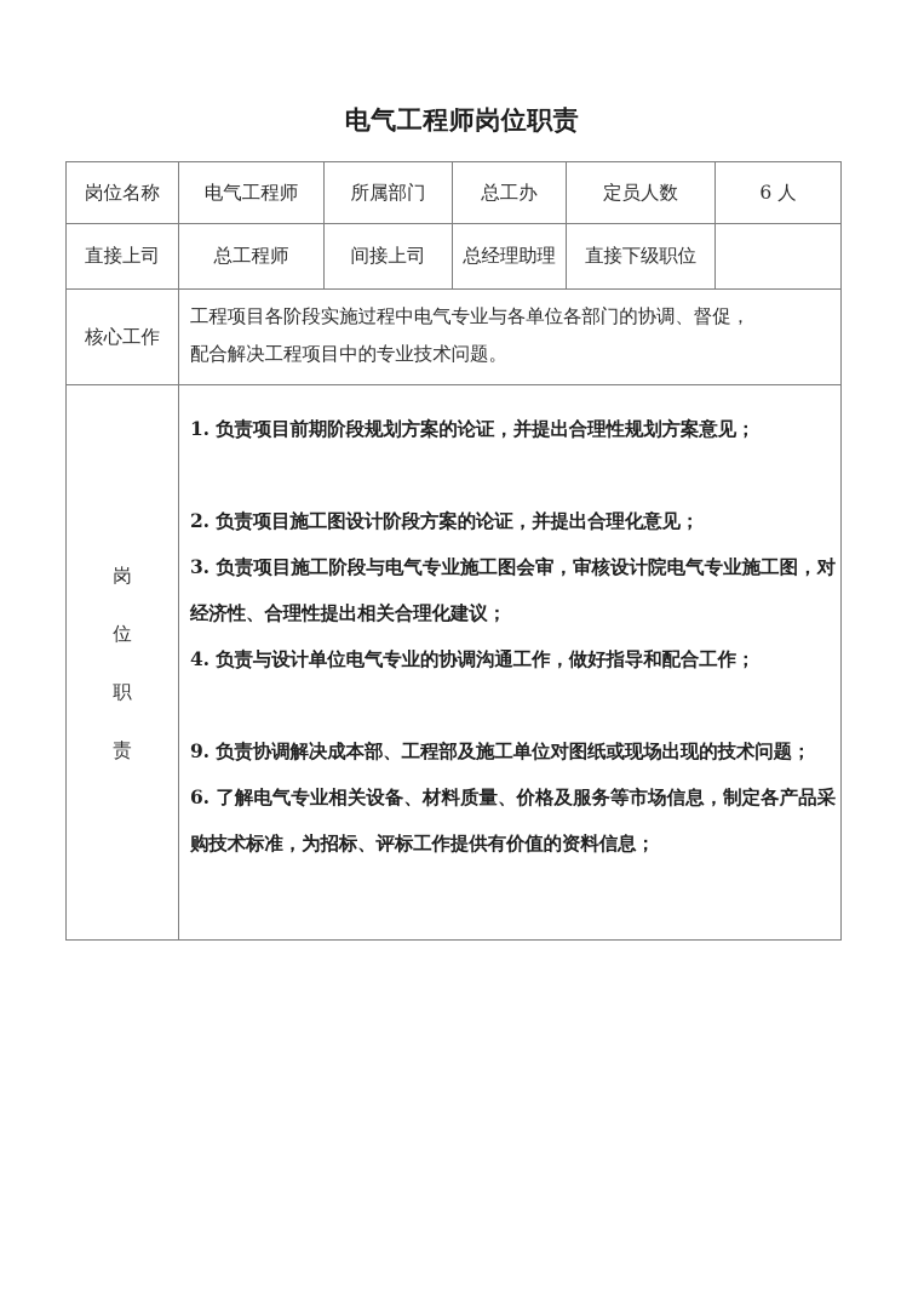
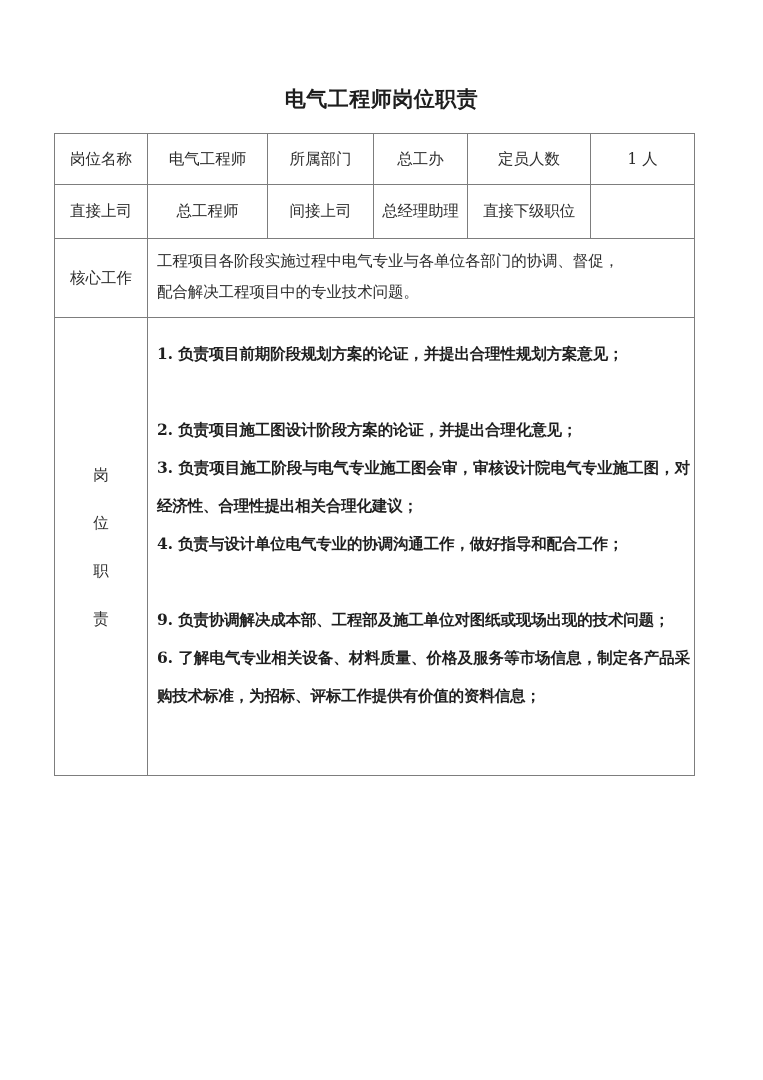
  电气工程师岗位职责
- 岗位名称	电气工程师	所属部门	总工办	定员人数	6 人
+ 岗位名称	电气工程师	所属部门	总工办	定员人数	1 人
  直接上司	总工程师	间接上司	总经理助理	直接下级职位
  核心工作	工程项目各阶段实施过程中电气专业与各单位各部门的协调、督促， 配合解决工程项目中的专业技术问题。
  岗 位 职 责	1. 负责项目前期阶段规划方案的论证，并提出合理性规划方案意见； 2. 负责项目施工图设计阶段方案的论证，并提出合理化意见； 3. 负责项目施工阶段与电气专业施工图会审，审核设计院电气专业施工图，对经济性、合理性提出相关合理化建议； 4. 负责与设计单位电气专业的协调沟通工作，做好指导和配合工作； 9. 负责协调解决成本部、工程部及施工单位对图纸或现场出现的技术问题； 6. 了解电气专业相关设备、材料质量、价格及服务等市场信息，制定各产品采购技术标准，为招标、评标工作提供有价值的资料信息；
